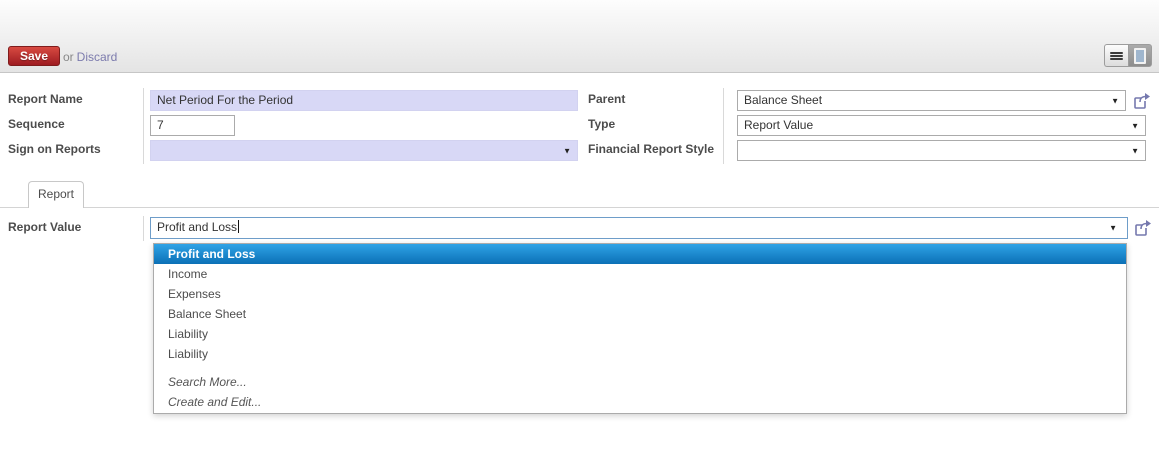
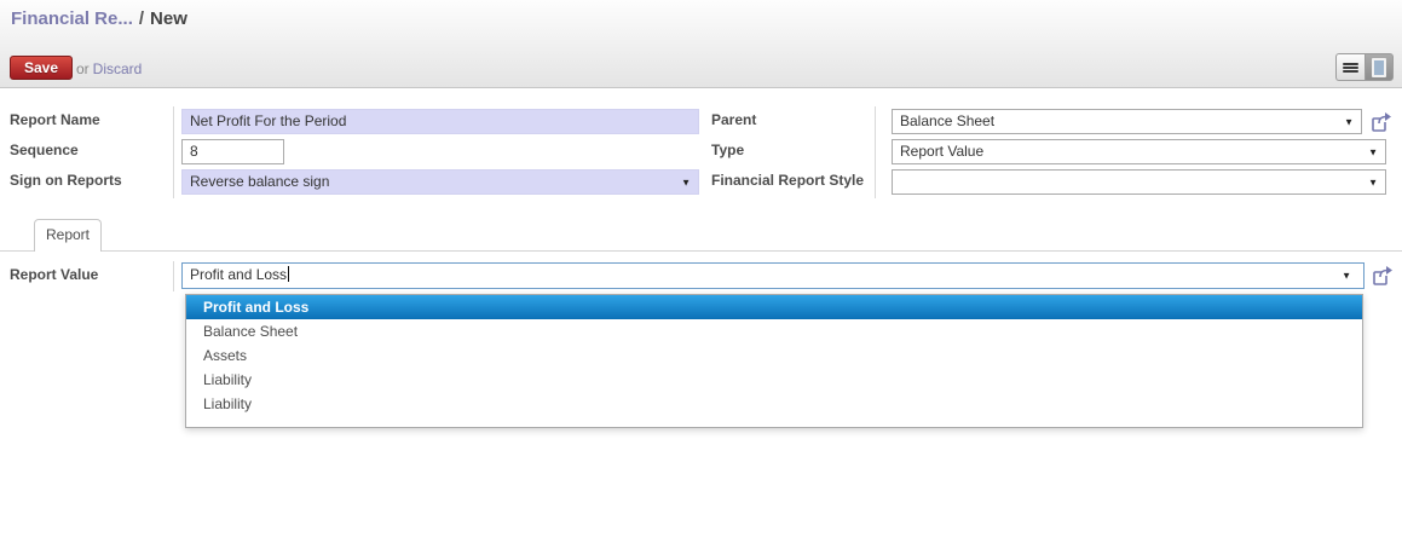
+ Financial Re... / New
  Save
  or Discard
  Report Name
  Sequence
  Sign on Reports
  Parent
  Type
  Financial Report Style
- Net Period For the Period
+ Net Profit For the Period
- 7
+ 8
+ Reverse balance sign
  ▼
  Balance Sheet
  ▼
  Report Value
  ▼
  ▼
  Report
  Report Value
  Profit and Loss
  ▼
  Profit and Loss
- Income
- Expenses
  Balance Sheet
+ Assets
  Liability
  Liability
- Search More...
- Create and Edit...
